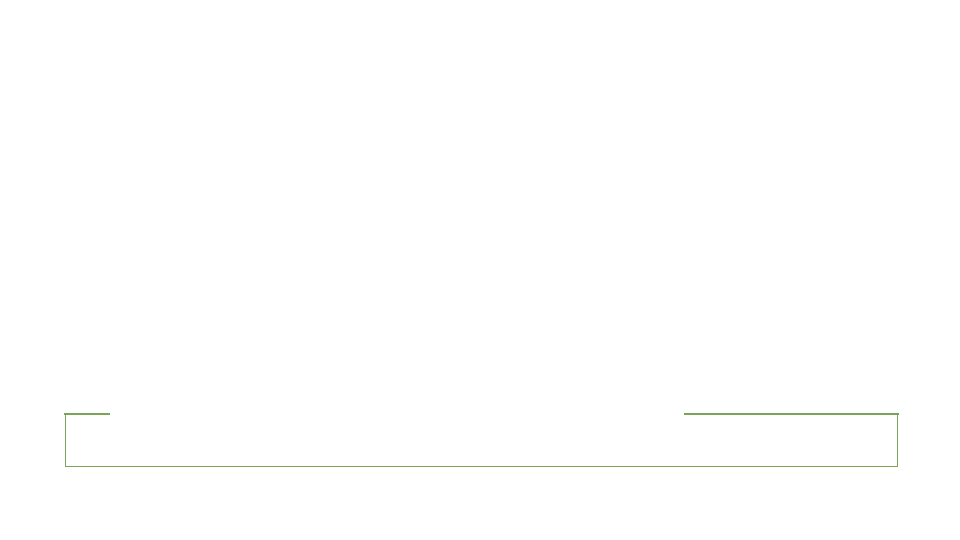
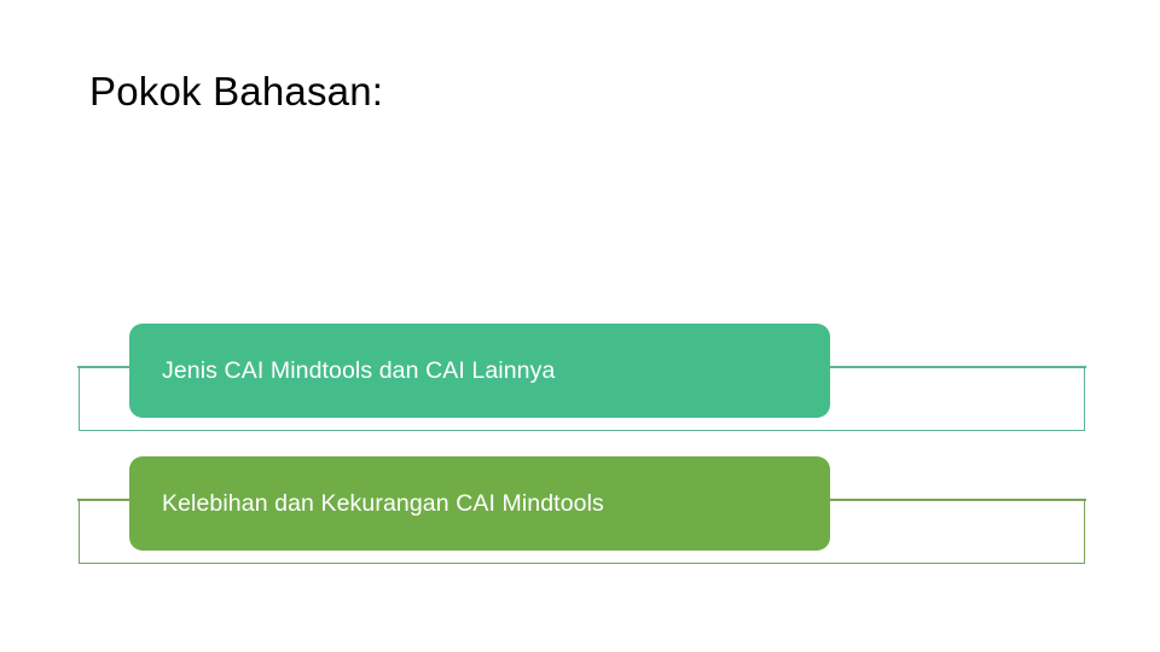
+ Pokok Bahasan:
+ Jenis CAI Mindtools dan CAI Lainnya
+ Kelebihan dan Kekurangan CAI Mindtools
